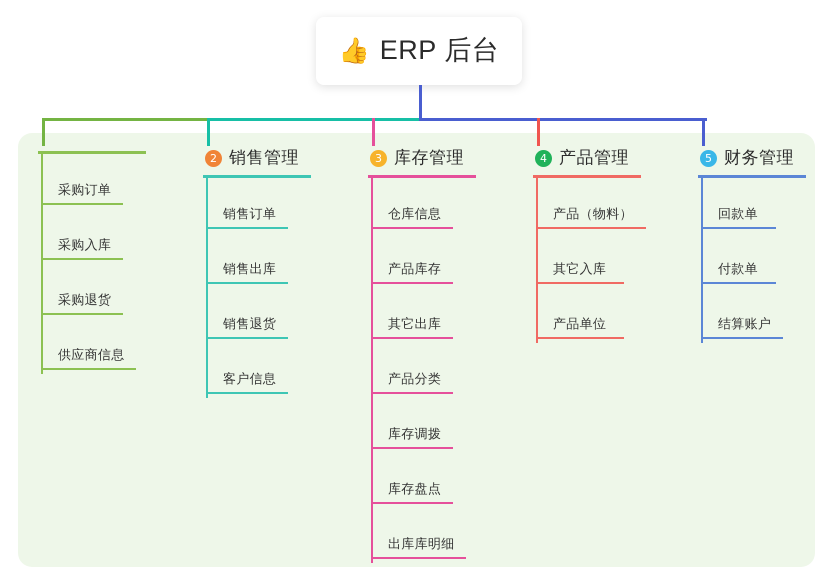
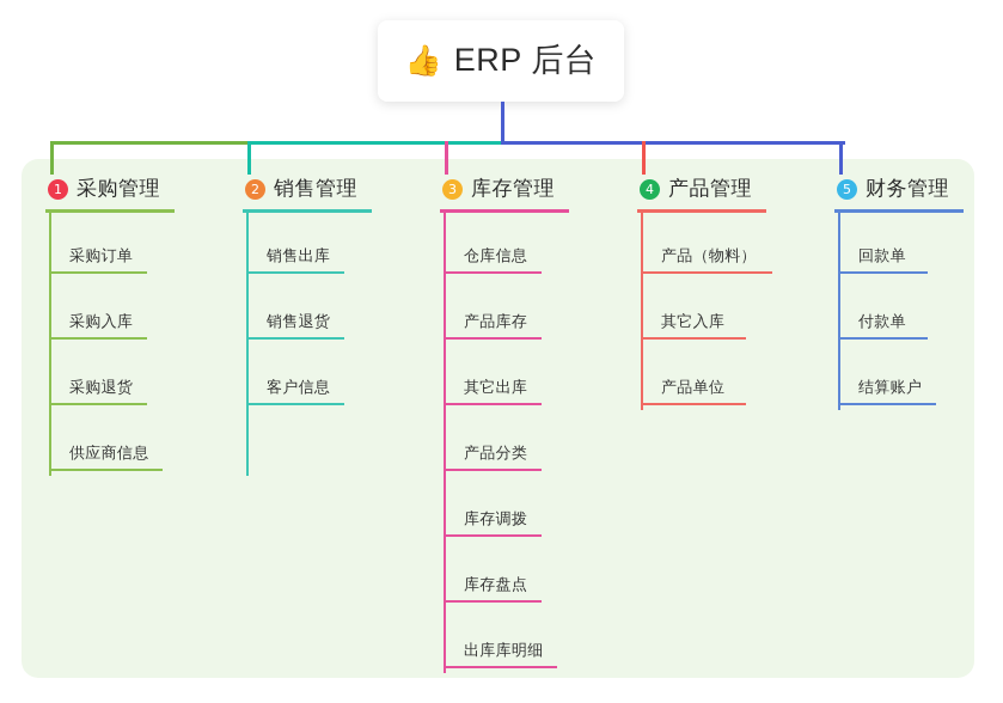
  👍
  ERP 后台
+ 1
+ 采购管理
  采购订单
  采购入库
  采购退货
  供应商信息
  2
  销售管理
- 销售订单
  销售出库
  销售退货
  客户信息
  3
  库存管理
  仓库信息
  产品库存
  其它出库
  产品分类
  库存调拨
  库存盘点
  出库库明细
  4
  产品管理
  产品（物料）
  其它入库
  产品单位
  5
  财务管理
  回款单
  付款单
  结算账户
